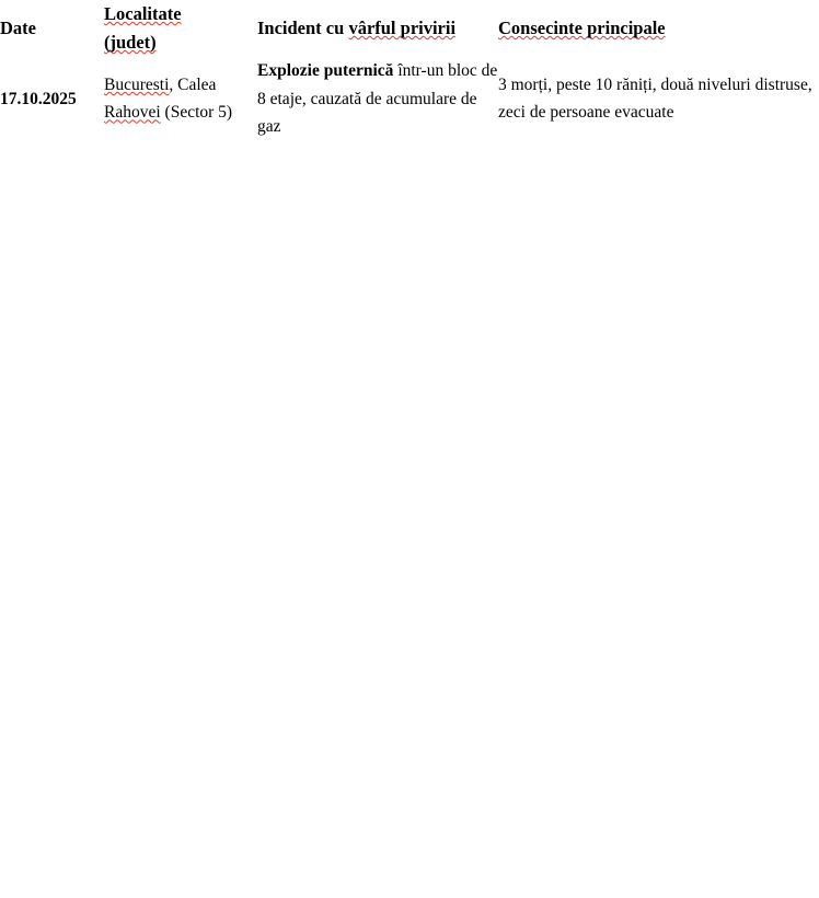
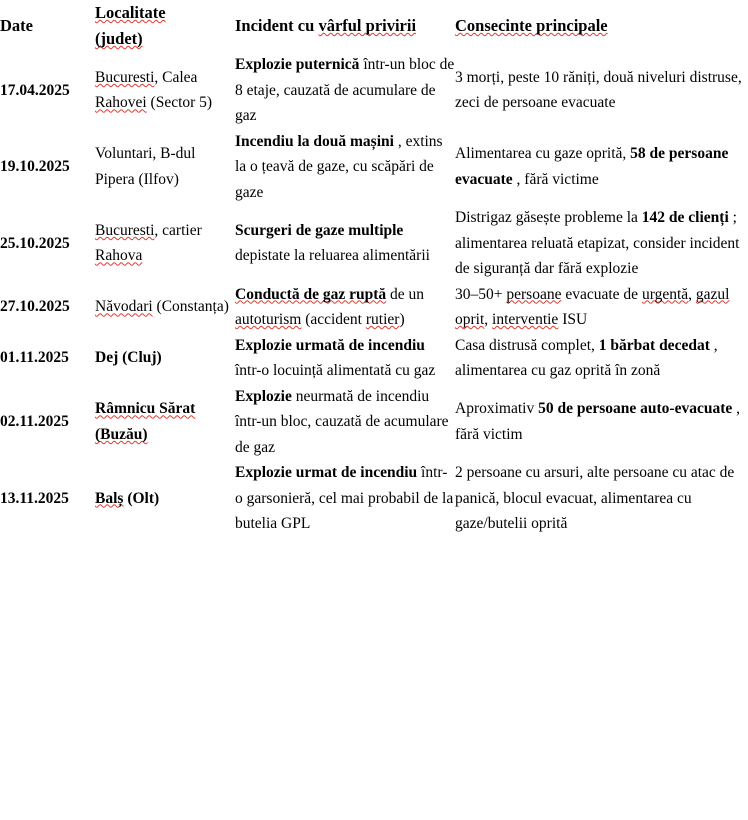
  Date	Localitate (judet)	Incident cu vârful privirii	Consecinte principale
- 17.10.2025	Bucuresti, Calea Rahovei (Sector 5)	Explozie puternică într-un bloc de 8 etaje, cauzată de acumulare de gaz	3 morți, peste 10 răniți, două niveluri distruse, zeci de persoane evacuate
+ 17.04.2025	Bucuresti, Calea Rahovei (Sector 5)	Explozie puternică într-un bloc de 8 etaje, cauzată de acumulare de gaz	3 morți, peste 10 răniți, două niveluri distruse, zeci de persoane evacuate
+ 19.10.2025	Voluntari, B-dul Pipera (Ilfov)	Incendiu la două mașini , extins la o țeavă de gaze, cu scăpări de gaze	Alimentarea cu gaze oprită, 58 de persoane evacuate , fără victime
+ 25.10.2025	Bucuresti, cartier Rahova	Scurgeri de gaze multiple depistate la reluarea alimentării	Distrigaz găsește probleme la 142 de clienți ; alimentarea reluată etapizat, consider incident de siguranță dar fără explozie
+ 27.10.2025	Năvodari (Constanța)	Conductă de gaz ruptă de un autoturism (accident rutier)	30–50+ persoane evacuate de urgentă, gazul oprit, interventie ISU
+ 01.11.2025	Dej (Cluj)	Explozie urmată de incendiu într-o locuință alimentată cu gaz	Casa distrusă complet, 1 bărbat decedat , alimentarea cu gaz oprită în zonă
+ 02.11.2025	Râmnicu Sărat (Buzău)	Explozie neurmată de incendiu într-un bloc, cauzată de acumulare de gaz	Aproximativ 50 de persoane auto-evacuate , fără victim
+ 13.11.2025	Balș (Olt)	Explozie urmat de incendiu într-o garsonieră, cel mai probabil de la butelia GPL	2 persoane cu arsuri, alte persoane cu atac de panică, blocul evacuat, alimentarea cu gaze/butelii oprită
